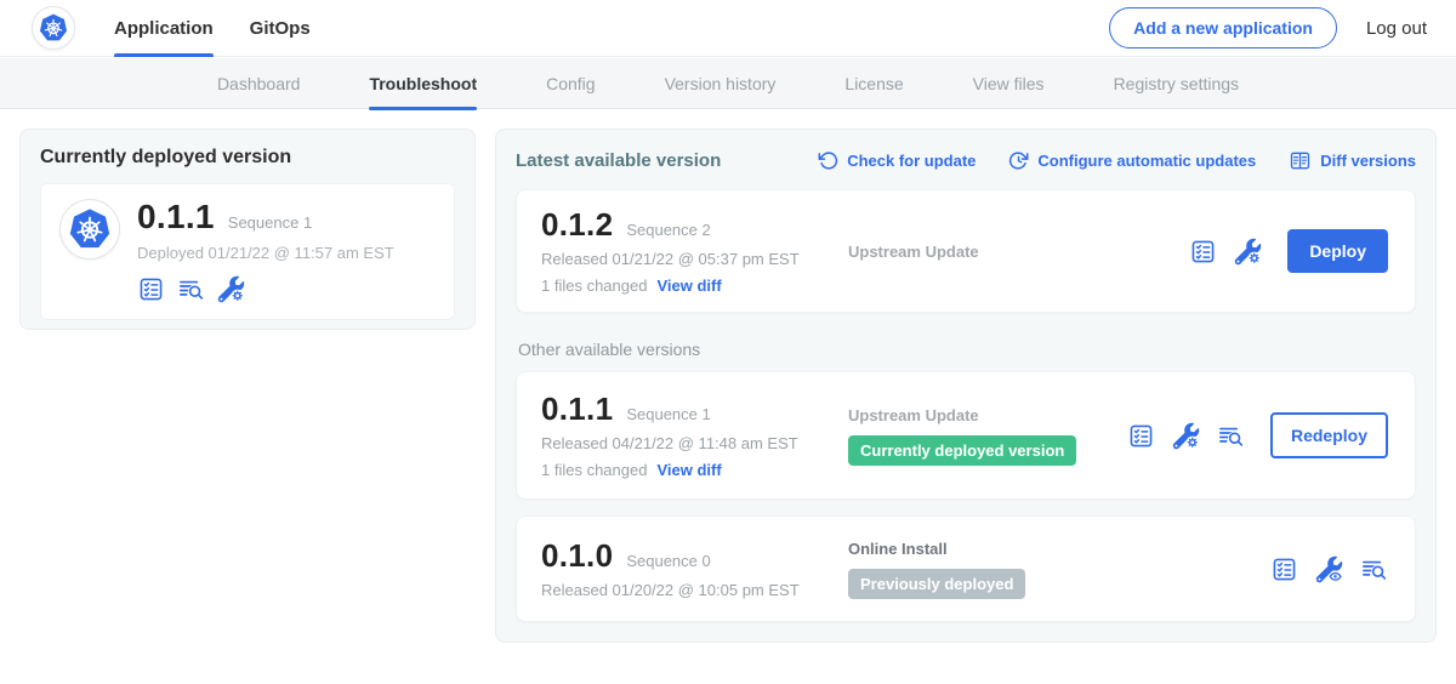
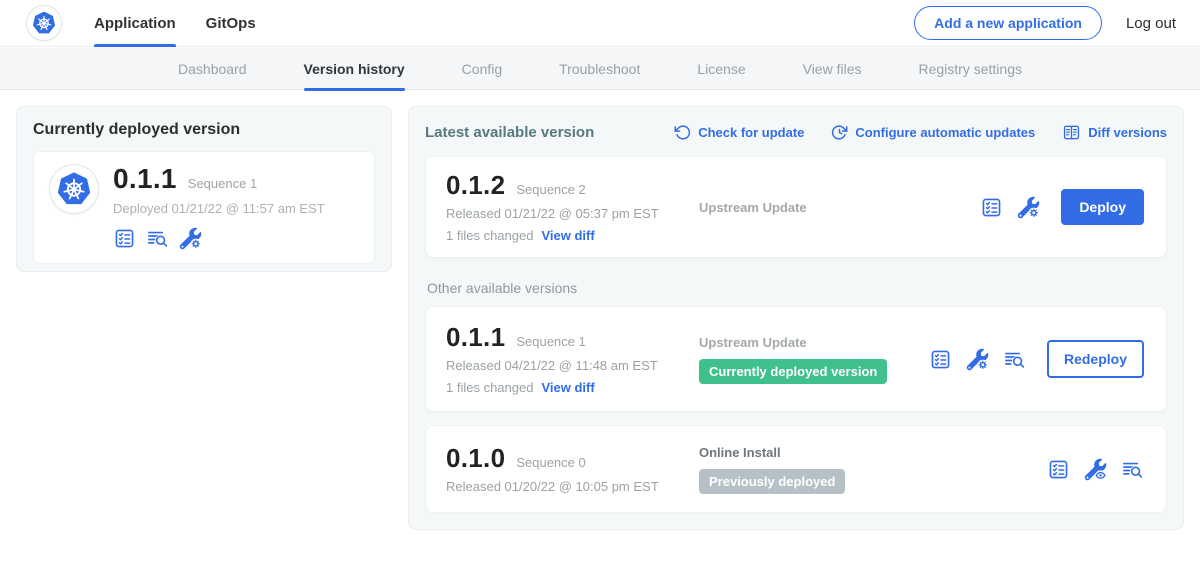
  Application
  GitOps
  Add a new application
  Log out
  Dashboard
- Troubleshoot
+ Version history
  Config
- Version history
+ Troubleshoot
  License
  View files
  Registry settings
  Currently deployed version
  0.1.1
  Sequence 1
  Deployed 01/21/22 @ 11:57 am EST
  Latest available version
  Check for update
  Configure automatic updates
  Diff versions
  0.1.2
  Sequence 2
  Released 01/21/22 @ 05:37 pm EST
  1 files changed
  View diff
  Upstream Update
  Deploy
  Other available versions
  0.1.1
  Sequence 1
  Released 04/21/22 @ 11:48 am EST
  1 files changed
  View diff
  Upstream Update
  Currently deployed version
  Redeploy
  0.1.0
  Sequence 0
  Released 01/20/22 @ 10:05 pm EST
  Online Install
  Previously deployed
